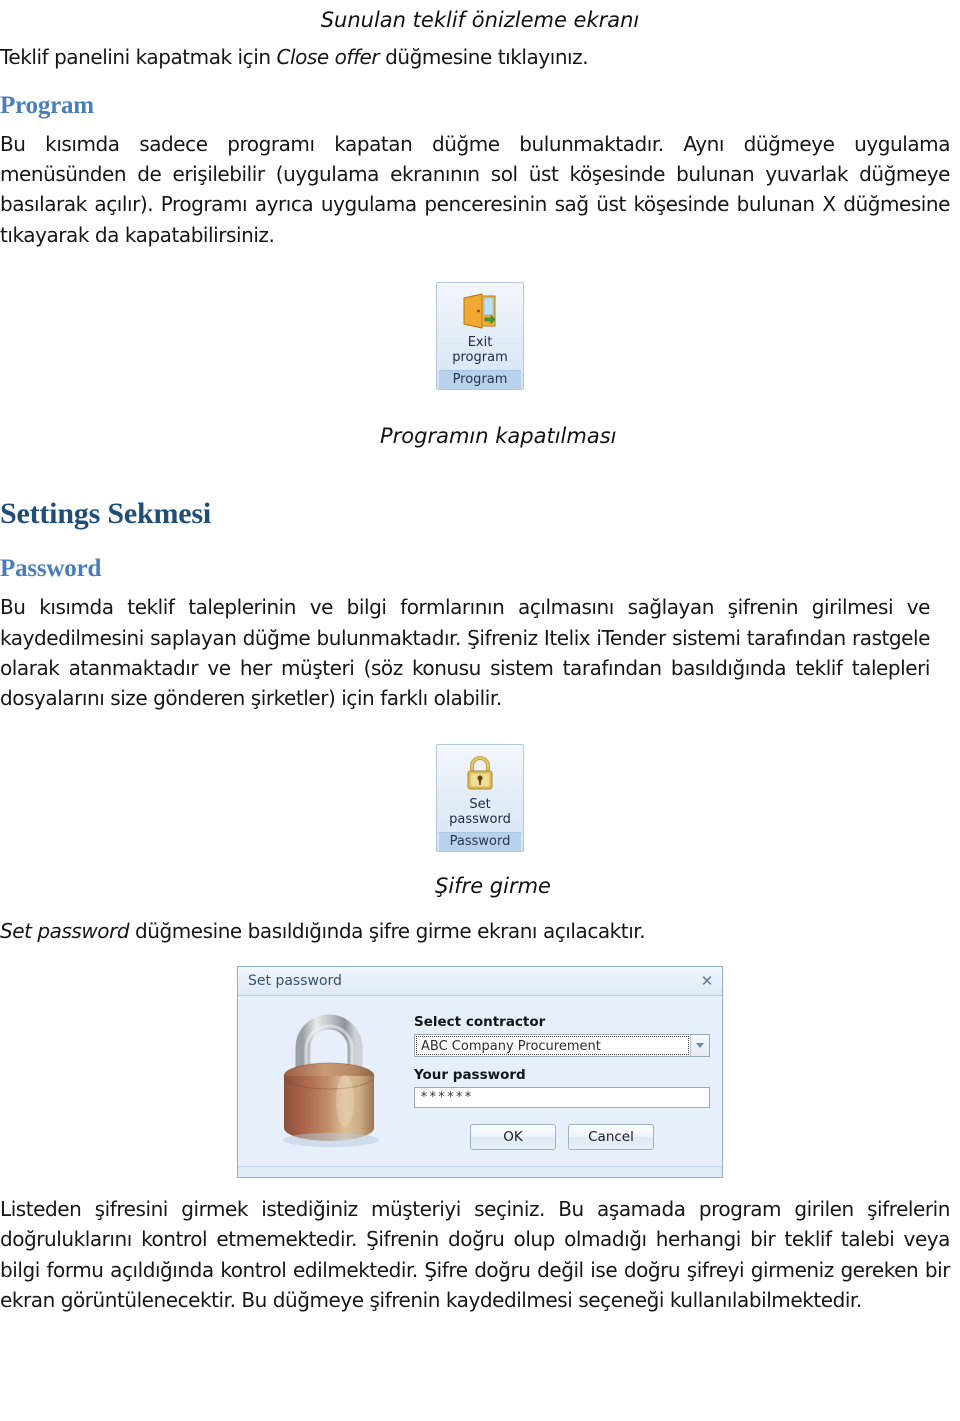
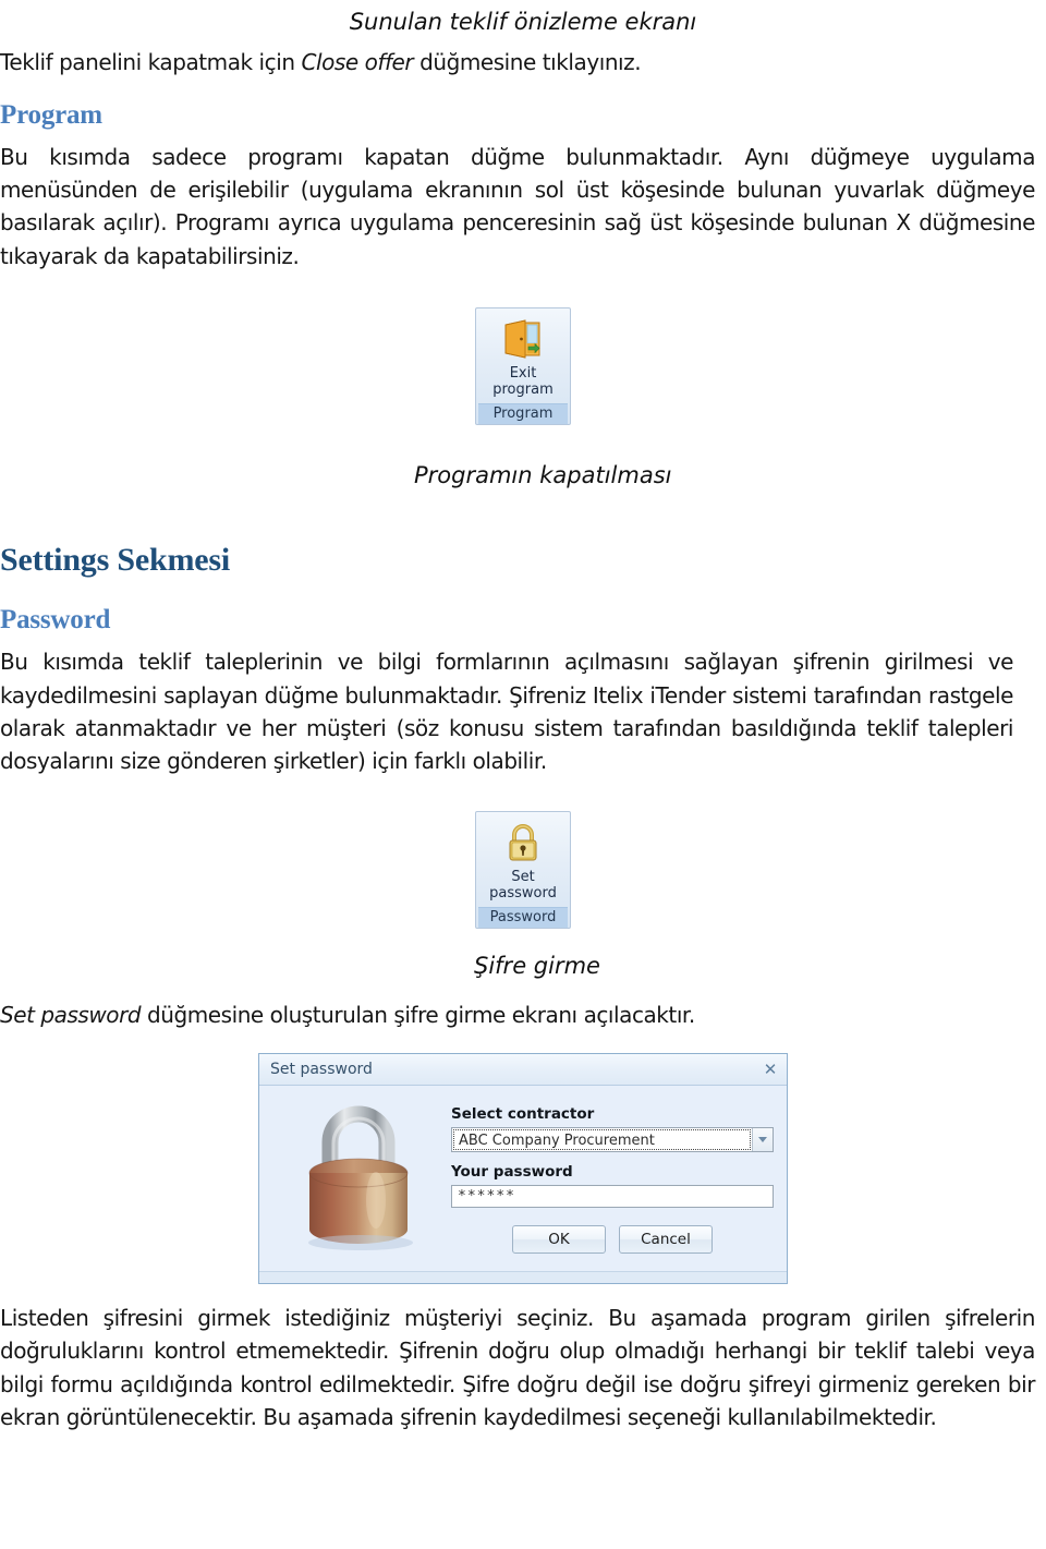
  Sunulan teklif önizleme ekranı
  Teklif panelini kapatmak için Close offer düğmesine tıklayınız.
  Program
  Bu kısımda sadece programı kapatan düğme bulunmaktadır. Aynı düğmeye uygulama menüsünden de erişilebilir (uygulama ekranının sol üst köşesinde bulunan yuvarlak düğmeye basılarak açılır). Programı ayrıca uygulama penceresinin sağ üst köşesinde bulunan X düğmesine tıkayarak da kapatabilirsiniz.
  Exit
  program
  Program
  Programın kapatılması
  Settings Sekmesi
  Password
  Bu kısımda teklif taleplerinin ve bilgi formlarının açılmasını sağlayan şifrenin girilmesi ve kaydedilmesini saplayan düğme bulunmaktadır. Şifreniz Itelix iTender sistemi tarafından rastgele olarak atanmaktadır ve her müşteri (söz konusu sistem tarafından basıldığında teklif talepleri dosyalarını size gönderen şirketler) için farklı olabilir.
  Set
  password
  Password
  Şifre girme
- Set password düğmesine basıldığında şifre girme ekranı açılacaktır.
+ Set password düğmesine oluşturulan şifre girme ekranı açılacaktır.
  Set password
  ✕
  Select contractor
  ABC Company Procurement
  Your password
  ******
  OK
  Cancel
- Listeden şifresini girmek istediğiniz müşteriyi seçiniz. Bu aşamada program girilen şifrelerin doğruluklarını kontrol etmemektedir. Şifrenin doğru olup olmadığı herhangi bir teklif talebi veya bilgi formu açıldığında kontrol edilmektedir. Şifre doğru değil ise doğru şifreyi girmeniz gereken bir ekran görüntülenecektir. Bu düğmeye şifrenin kaydedilmesi seçeneği kullanılabilmektedir.
+ Listeden şifresini girmek istediğiniz müşteriyi seçiniz. Bu aşamada program girilen şifrelerin doğruluklarını kontrol etmemektedir. Şifrenin doğru olup olmadığı herhangi bir teklif talebi veya bilgi formu açıldığında kontrol edilmektedir. Şifre doğru değil ise doğru şifreyi girmeniz gereken bir ekran görüntülenecektir. Bu aşamada şifrenin kaydedilmesi seçeneği kullanılabilmektedir.
